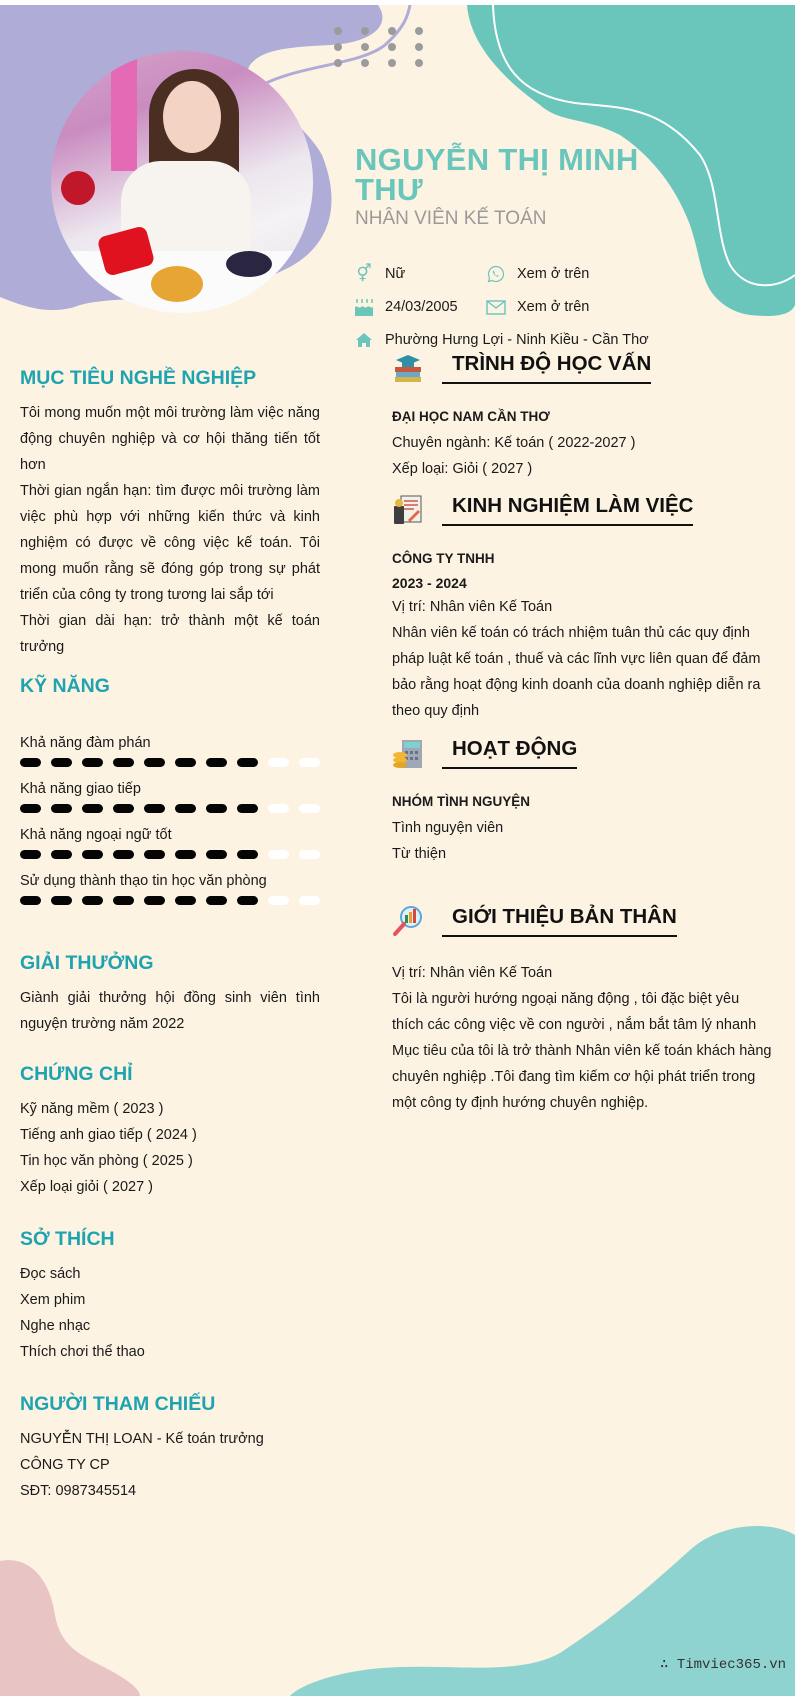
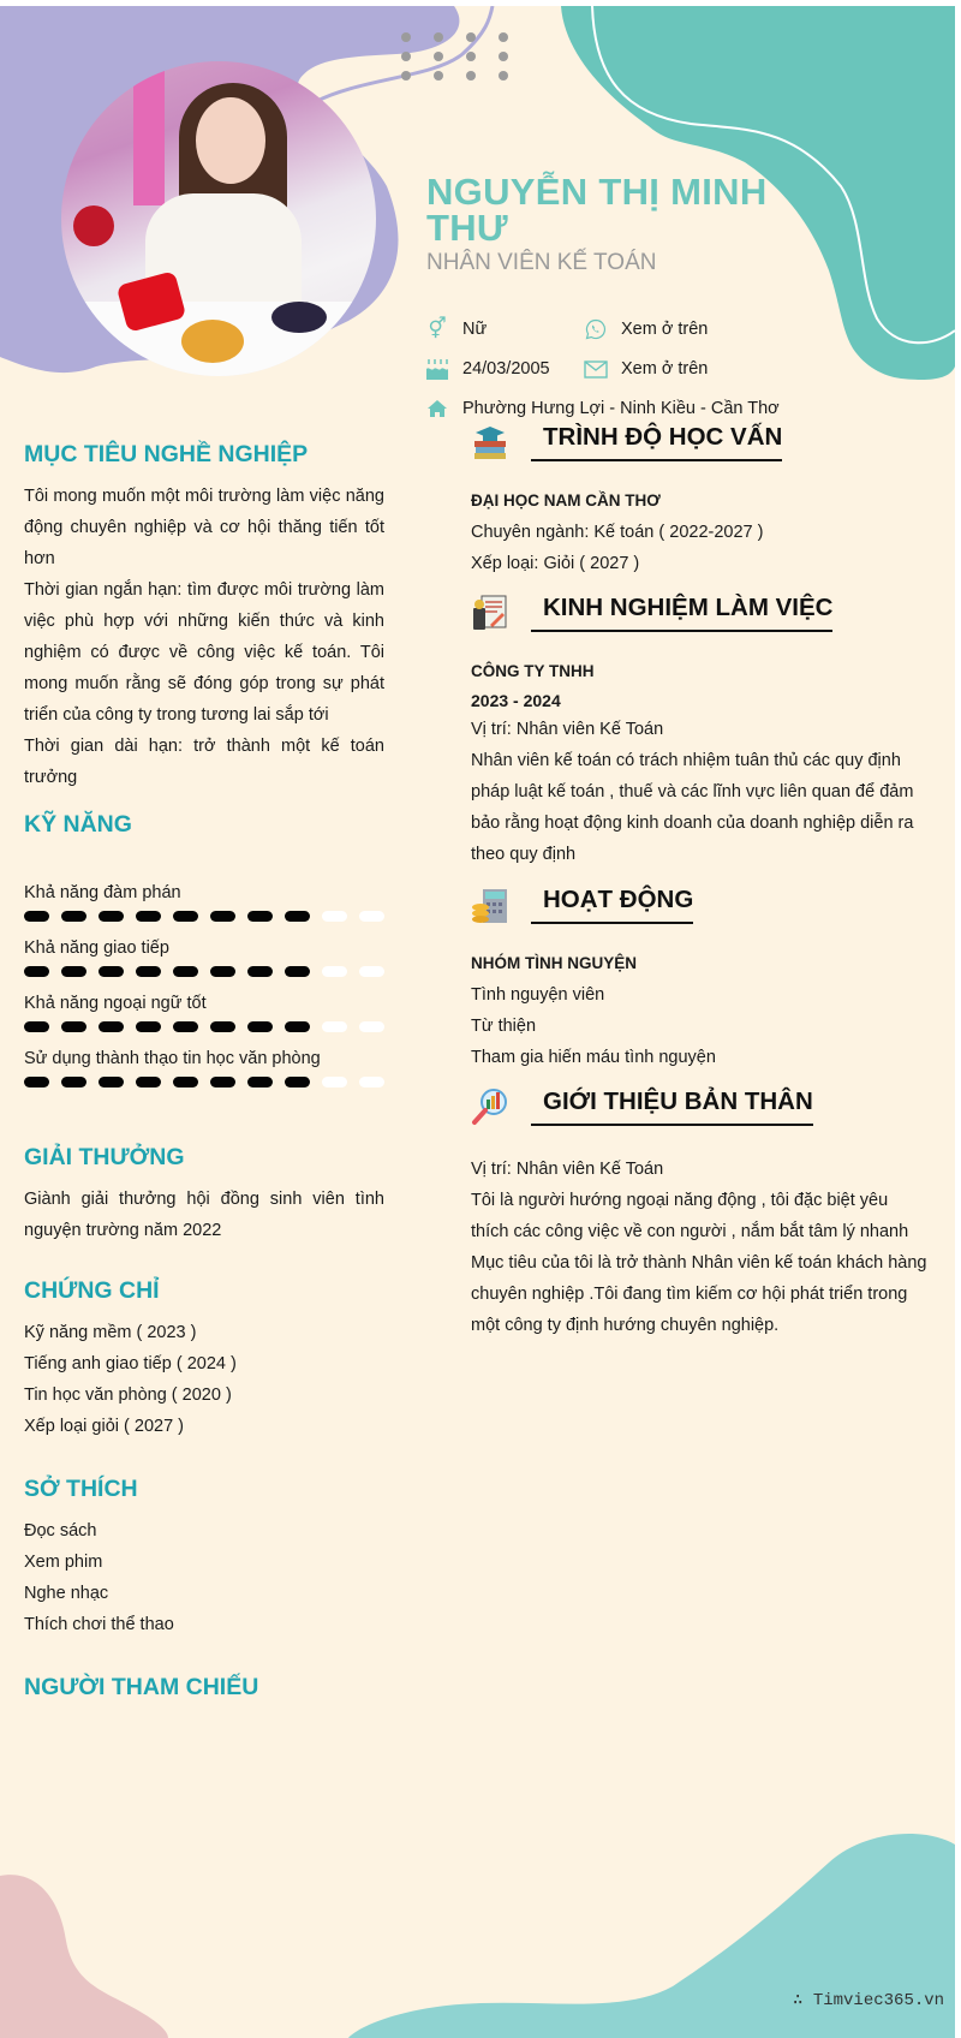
  NGUYỄN THỊ MINH THƯ
  NHÂN VIÊN KẾ TOÁN
  ⚥
  Nữ
  Xem ở trên
  24/03/2005
  Xem ở trên
  Phường Hưng Lợi - Ninh Kiều - Cần Thơ
  MỤC TIÊU NGHỀ NGHIỆP
  Tôi mong muốn một môi trường làm việc năng động chuyên nghiệp và cơ hội thăng tiến tốt hơn
  Thời gian ngắn hạn: tìm được môi trường làm việc phù hợp với những kiến thức và kinh nghiệm có được về công việc kế toán. Tôi mong muốn rằng sẽ đóng góp trong sự phát triển của công ty trong tương lai sắp tới
  Thời gian dài hạn: trở thành một kế toán trưởng
  KỸ NĂNG
  Khả năng đàm phán
  Khả năng giao tiếp
  Khả năng ngoại ngữ tốt
  Sử dụng thành thạo tin học văn phòng
  GIẢI THƯỞNG
  Giành giải thưởng hội đồng sinh viên tình nguyện trường năm 2022
  CHỨNG CHỈ
  Kỹ năng mềm ( 2023 )
  Tiếng anh giao tiếp ( 2024 )
- Tin học văn phòng ( 2025 )
+ Tin học văn phòng ( 2020 )
  Xếp loại giỏi ( 2027 )
  SỞ THÍCH
  Đọc sách
  Xem phim
  Nghe nhạc
  Thích chơi thể thao
  NGƯỜI THAM CHIẾU
- NGUYỄN THỊ LOAN - Kế toán trưởng
- CÔNG TY CP
- SĐT: 0987345514
  TRÌNH ĐỘ HỌC VẤN
  ĐẠI HỌC NAM CẦN THƠ
  Chuyên ngành: Kế toán ( 2022-2027 )
  Xếp loại: Giỏi ( 2027 )
  KINH NGHIỆM LÀM VIỆC
  CÔNG TY TNHH
  2023 - 2024
  Vị trí: Nhân viên Kế Toán
  Nhân viên kế toán có trách nhiệm tuân thủ các quy định pháp luật kế toán , thuế và các lĩnh vực liên quan để đảm bảo rằng hoạt động kinh doanh của doanh nghiệp diễn ra theo quy định
  HOẠT ĐỘNG
  NHÓM TÌNH NGUYỆN
  Tình nguyện viên
  Từ thiện
+ Tham gia hiến máu tình nguyện
  GIỚI THIỆU BẢN THÂN
  Vị trí: Nhân viên Kế Toán
  Tôi là người hướng ngoại năng động , tôi đặc biệt yêu thích các công việc về con người , nắm bắt tâm lý nhanh Mục tiêu của tôi là trở thành Nhân viên kế toán khách hàng chuyên nghiệp .Tôi đang tìm kiếm cơ hội phát triển trong một công ty định hướng chuyên nghiệp.
  ∴ Timviec365.vn
